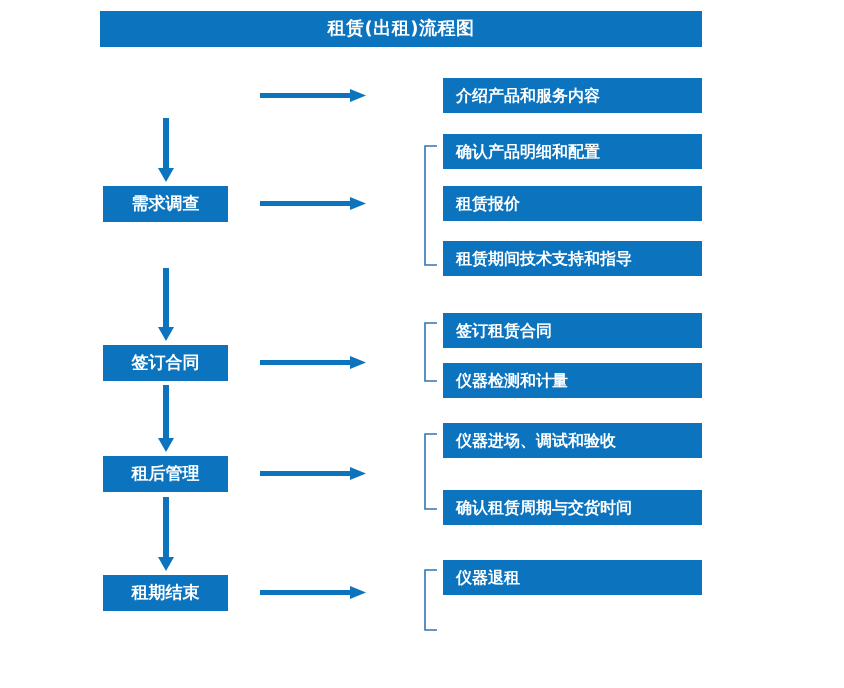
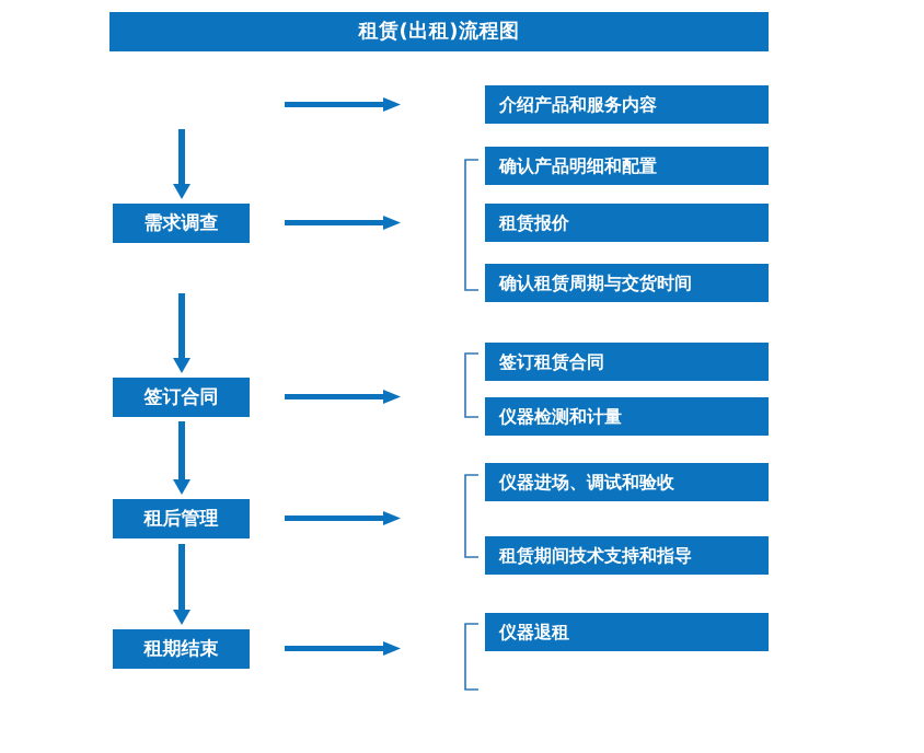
  租赁(出租)流程图
  需求调查
  签订合同
  租后管理
  租期结束
  介绍产品和服务内容
  确认产品明细和配置
  租赁报价
- 租赁期间技术支持和指导
+ 确认租赁周期与交货时间
  签订租赁合同
  仪器检测和计量
  仪器进场、调试和验收
- 确认租赁周期与交货时间
+ 租赁期间技术支持和指导
  仪器退租
